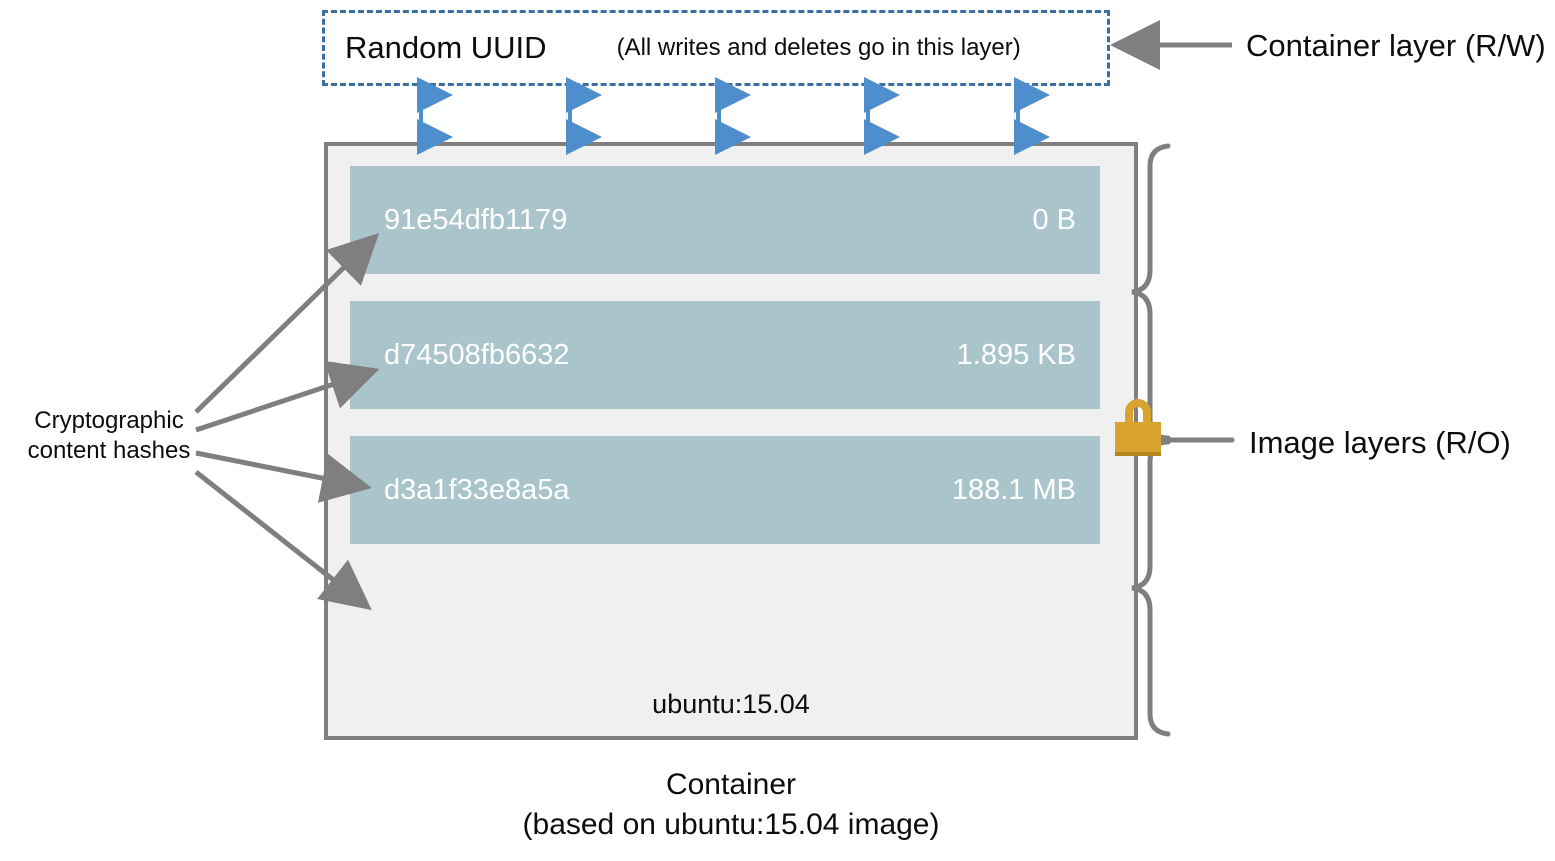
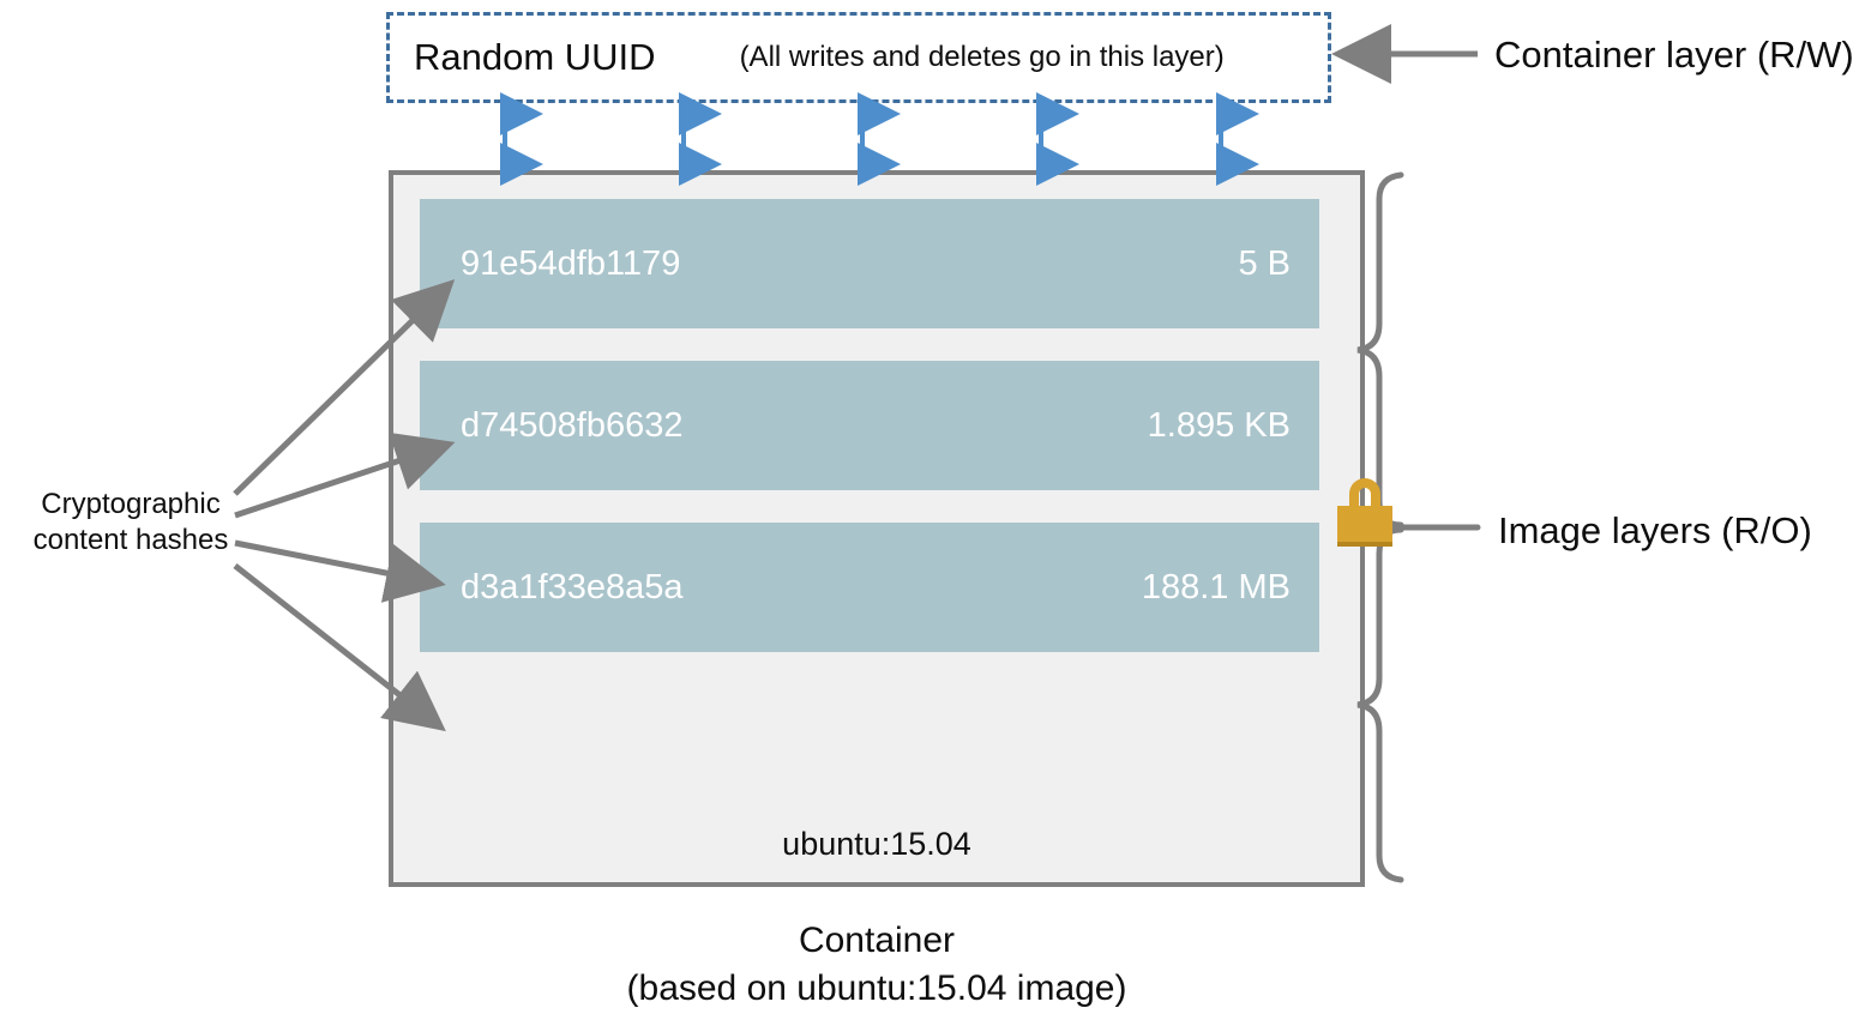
  Random UUID
  (All writes and deletes go in this layer)
  91e54dfb1179
- 0 B
+ 5 B
  d74508fb6632
  1.895 KB
  d3a1f33e8a5a
  188.1 MB
  ubuntu:15.04
  Container layer (R/W)
  Image layers (R/O)
  Cryptographic
  content hashes
  Container
  (based on ubuntu:15.04 image)
